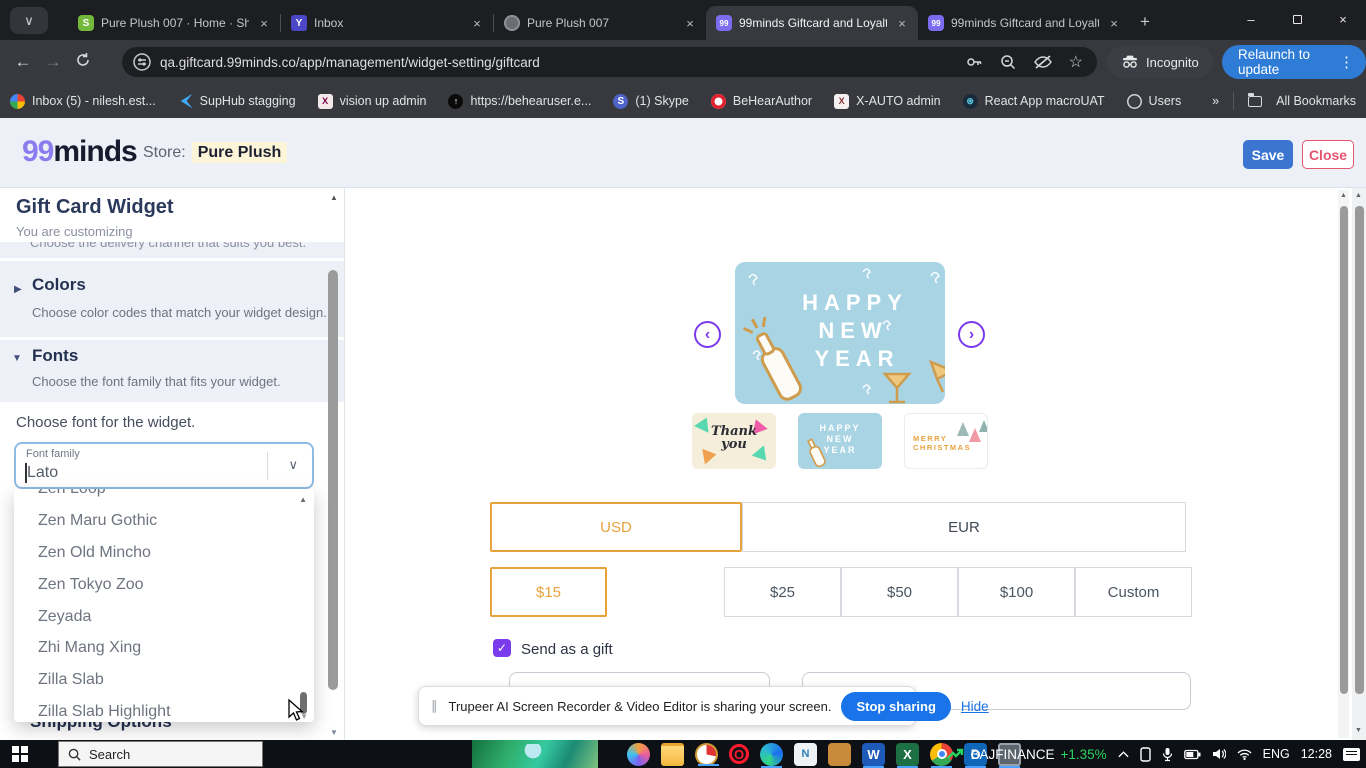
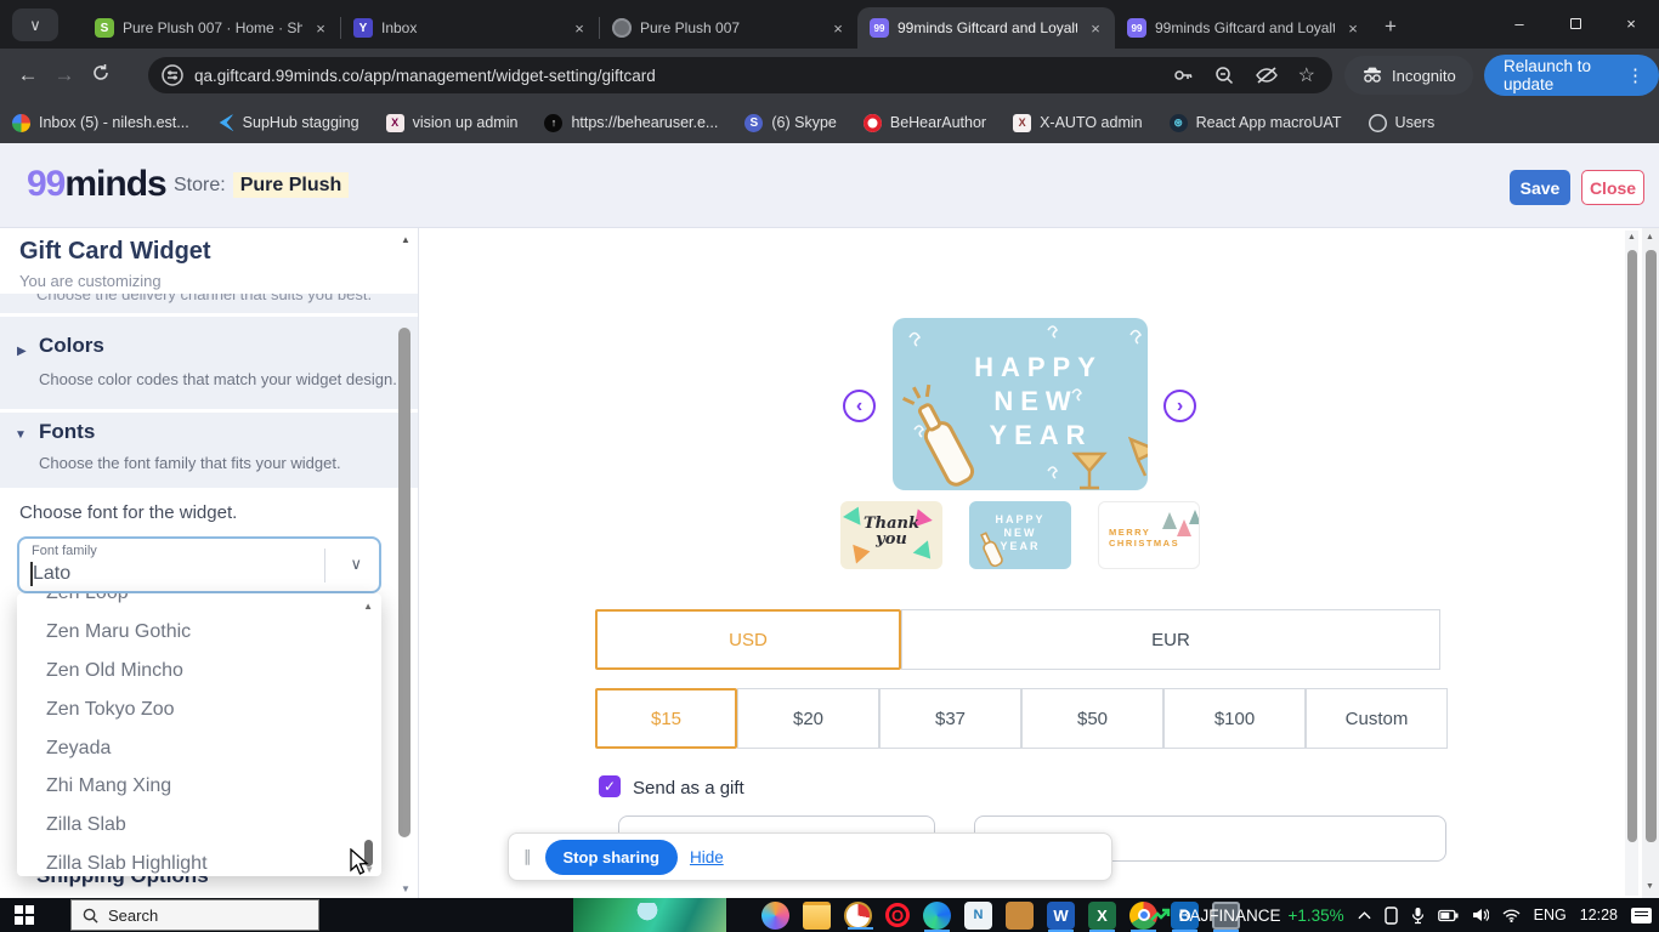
  ∨
  S
  Pure Plush 007 · Home · Sh
  ×
  Y
  Inbox
  ×
  Pure Plush 007
  ×
  99
  99minds Giftcard and Loyalt
  ×
  99
  99minds Giftcard and Loyalt
  ×
  +
  –
  ×
  ←
  →
  qa.giftcard.99minds.co/app/management/widget-setting/giftcard
  ☆
  Incognito
  Relaunch to update
  ⋮
  Inbox (5) - nilesh.est...
  SupHub stagging
  X
  vision up admin
  ↑
  https://behearuser.e...
  S
- (1) Skype
+ (6) Skype
  BeHearAuthor
  X
  X-AUTO admin
  ⊛
  React App macroUAT
  Users
- »
- All Bookmarks
  99minds
  Store: Pure Plush
  Save
  Close
  Gift Card Widget
  You are customizing
  Choose the delivery channel that suits you best.
  ▶
  Colors
  Choose color codes that match your widget design.
  ▼
  Fonts
  Choose the font family that fits your widget.
  Choose font for the widget.
  Font family
  Lato
  ∨
  Zen Loop
  Zen Maru Gothic
  Zen Old Mincho
  Zen Tokyo Zoo
  Zeyada
  Zhi Mang Xing
  Zilla Slab
  Zilla Slab Highlight
  ▲
  ▼
  ▲
  ▼
  ‹
  ›
  HAPPY
  NEW
  YEAR
  Thank
  you
  HAPPY
  NEW
  YEAR
  MERRY
  CHRISTMAS
  USD
  EUR
  $15
+ $20
- $25
+ $37
  $50
  $100
  Custom
  ✓
  Send as a gift
  ∥
- Trupeer AI Screen Recorder & Video Editor is sharing your screen.
  Stop sharing
  Hide
  Search
  O
  N
  W
  X
  O
  BAJFINANCE
  +1.35%
  ENG
  12:28
